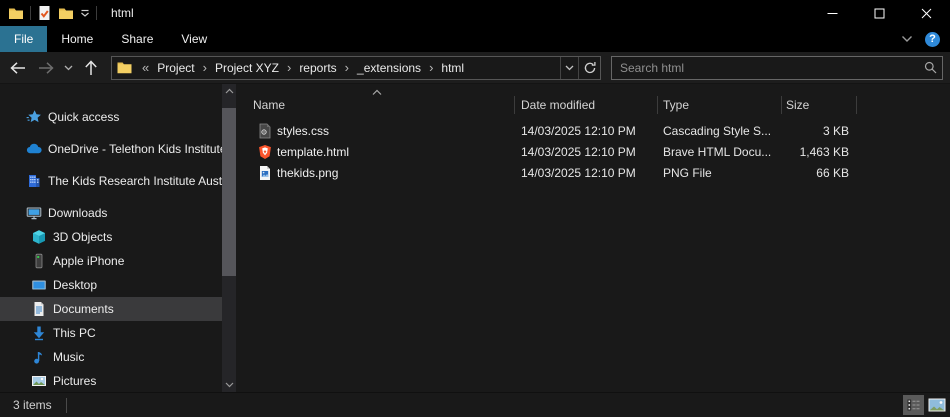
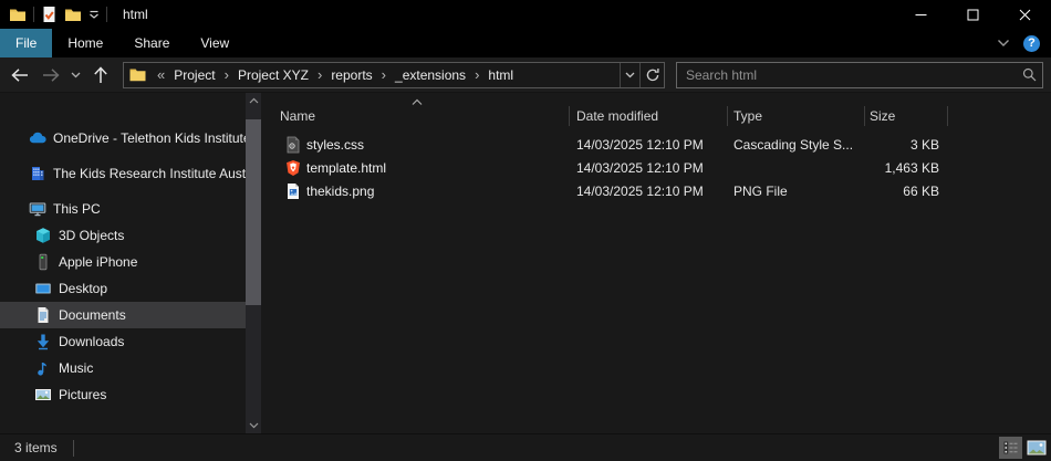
  html
  File
  Home
  Share
  View
  ?
  «
  Project
  ›
  Project XYZ
  ›
  reports
  ›
  _extensions
  ›
  html
  Search html
- Quick access
  OneDrive - Telethon Kids Institut
  The Kids Research Institute Aust
- Downloads
+ This PC
  3D Objects
  Apple iPhone
  Desktop
  Documents
- This PC
+ Downloads
  Music
  Pictures
  Name
  Date modified
  Type
  Size
  styles.css
  14/03/2025 12:10 PM
  Cascading Style S...
  3 KB
  template.html
  14/03/2025 12:10 PM
- Brave HTML Docu...
  1,463 KB
  thekids.png
  14/03/2025 12:10 PM
  PNG File
  66 KB
  3 items
